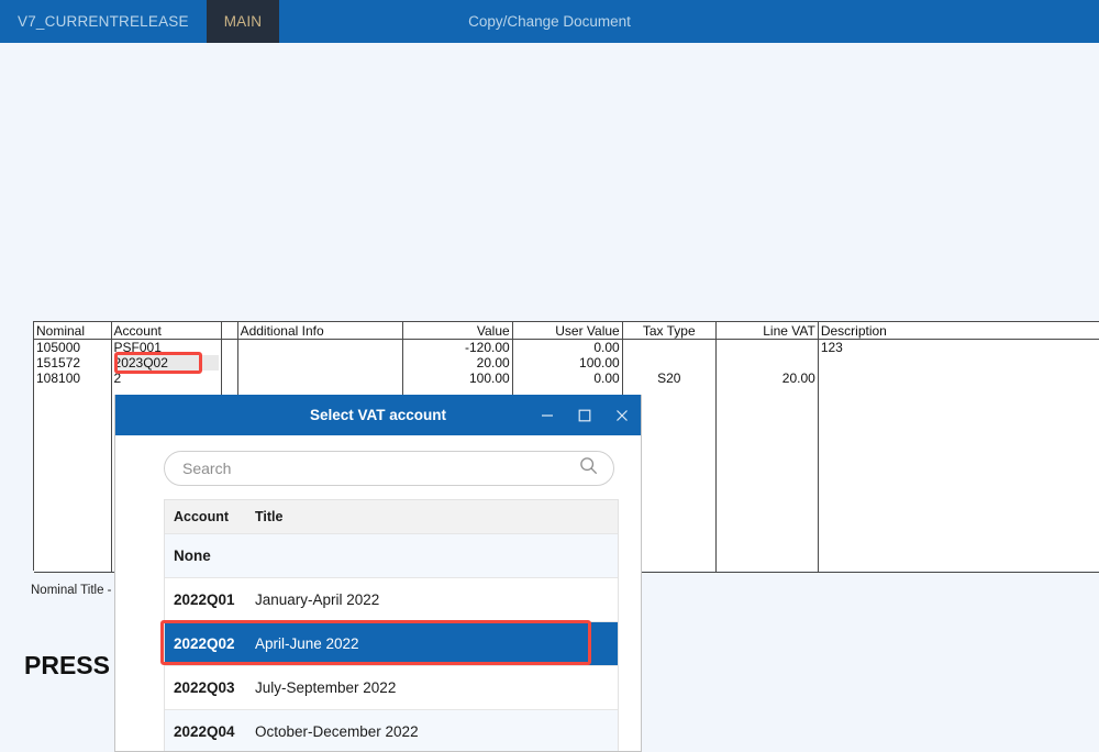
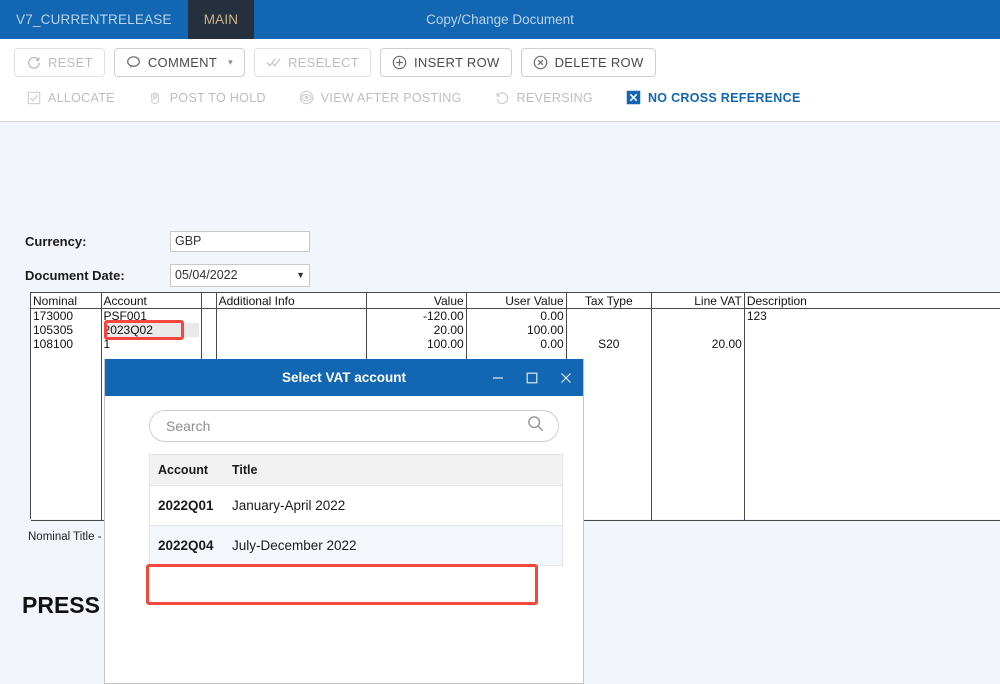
  V7_CURRENTRELEASE
  MAIN
  Copy/Change Document
+ RESET
+ COMMENT
+ ▾
+ RESELECT
+ INSERT ROW
+ DELETE ROW
+ ALLOCATE
+ POST TO HOLD
+ VIEW AFTER POSTING
+ REVERSING
+ NO CROSS REFERENCE
+ Currency:
+ GBP
+ Document Date:
+ 05/04/2022
+ ▼
  Nominal	Account		Additional Info	Value	User Value	Tax Type	Line VAT	Description
- 105000	PSF001			-120.00	0.00			123
+ 173000	PSF001			-120.00	0.00			123
- 151572	2023Q02			20.00	100.00
+ 105305	2023Q02			20.00	100.00
- 108100	2			100.00	0.00	S20	20.00
+ 108100	1			100.00	0.00	S20	20.00
  Nominal Title -
  PRESS
  Select VAT account
  Search
  Account
  Title
- None
  2022Q01
  January-April 2022
- 2022Q02
- April-June 2022
- 2022Q03
- July-September 2022
  2022Q04
- October-December 2022
+ July-December 2022
